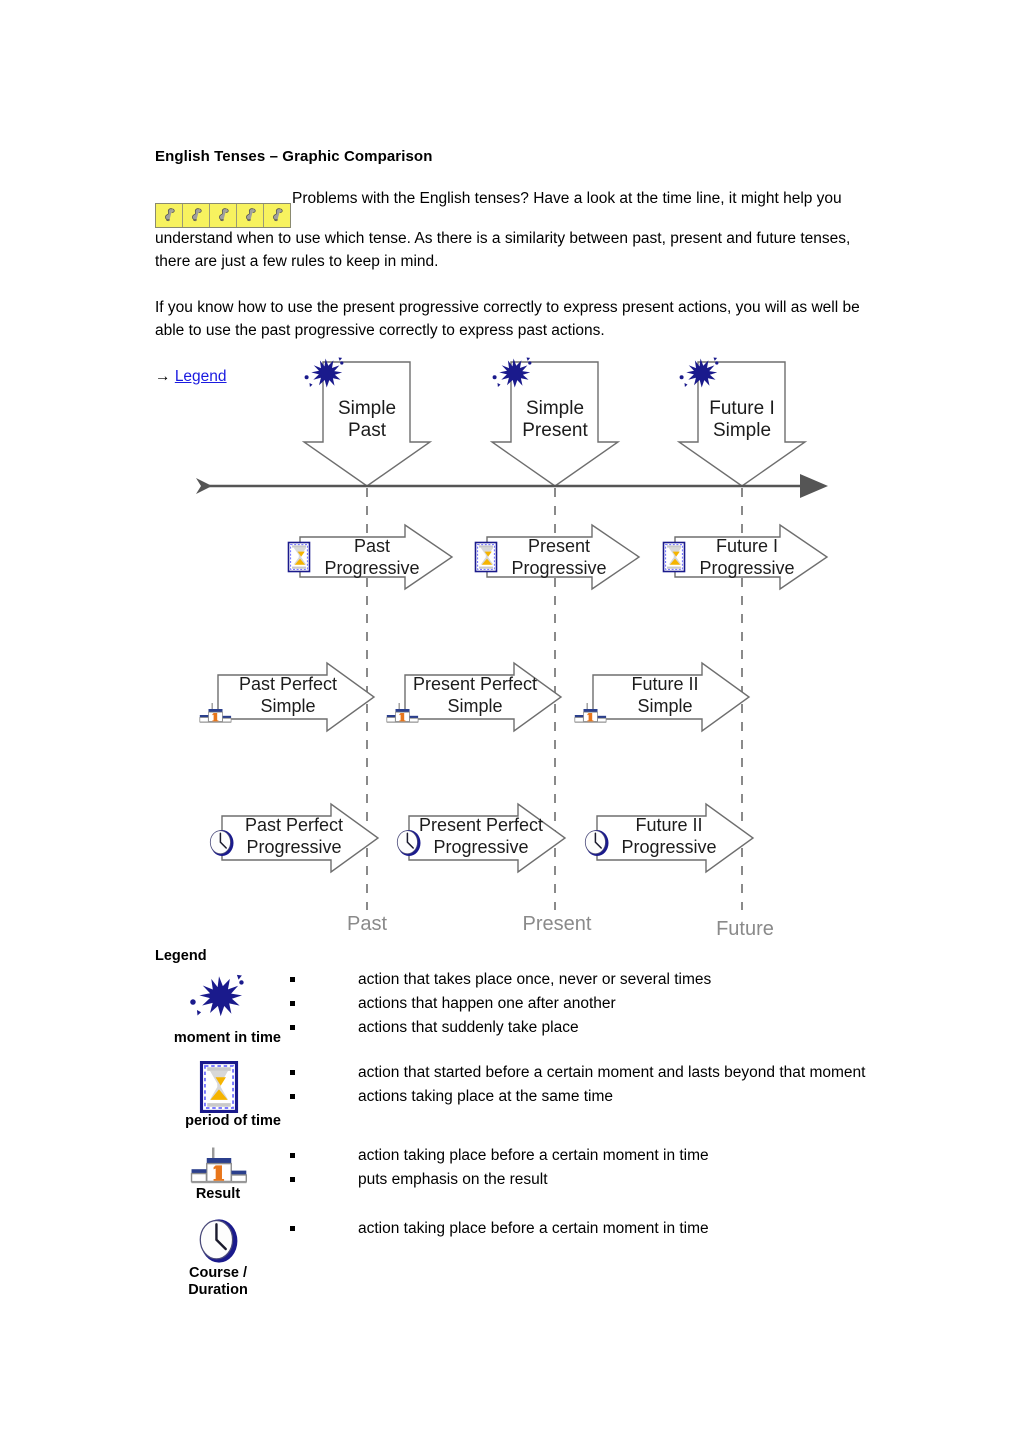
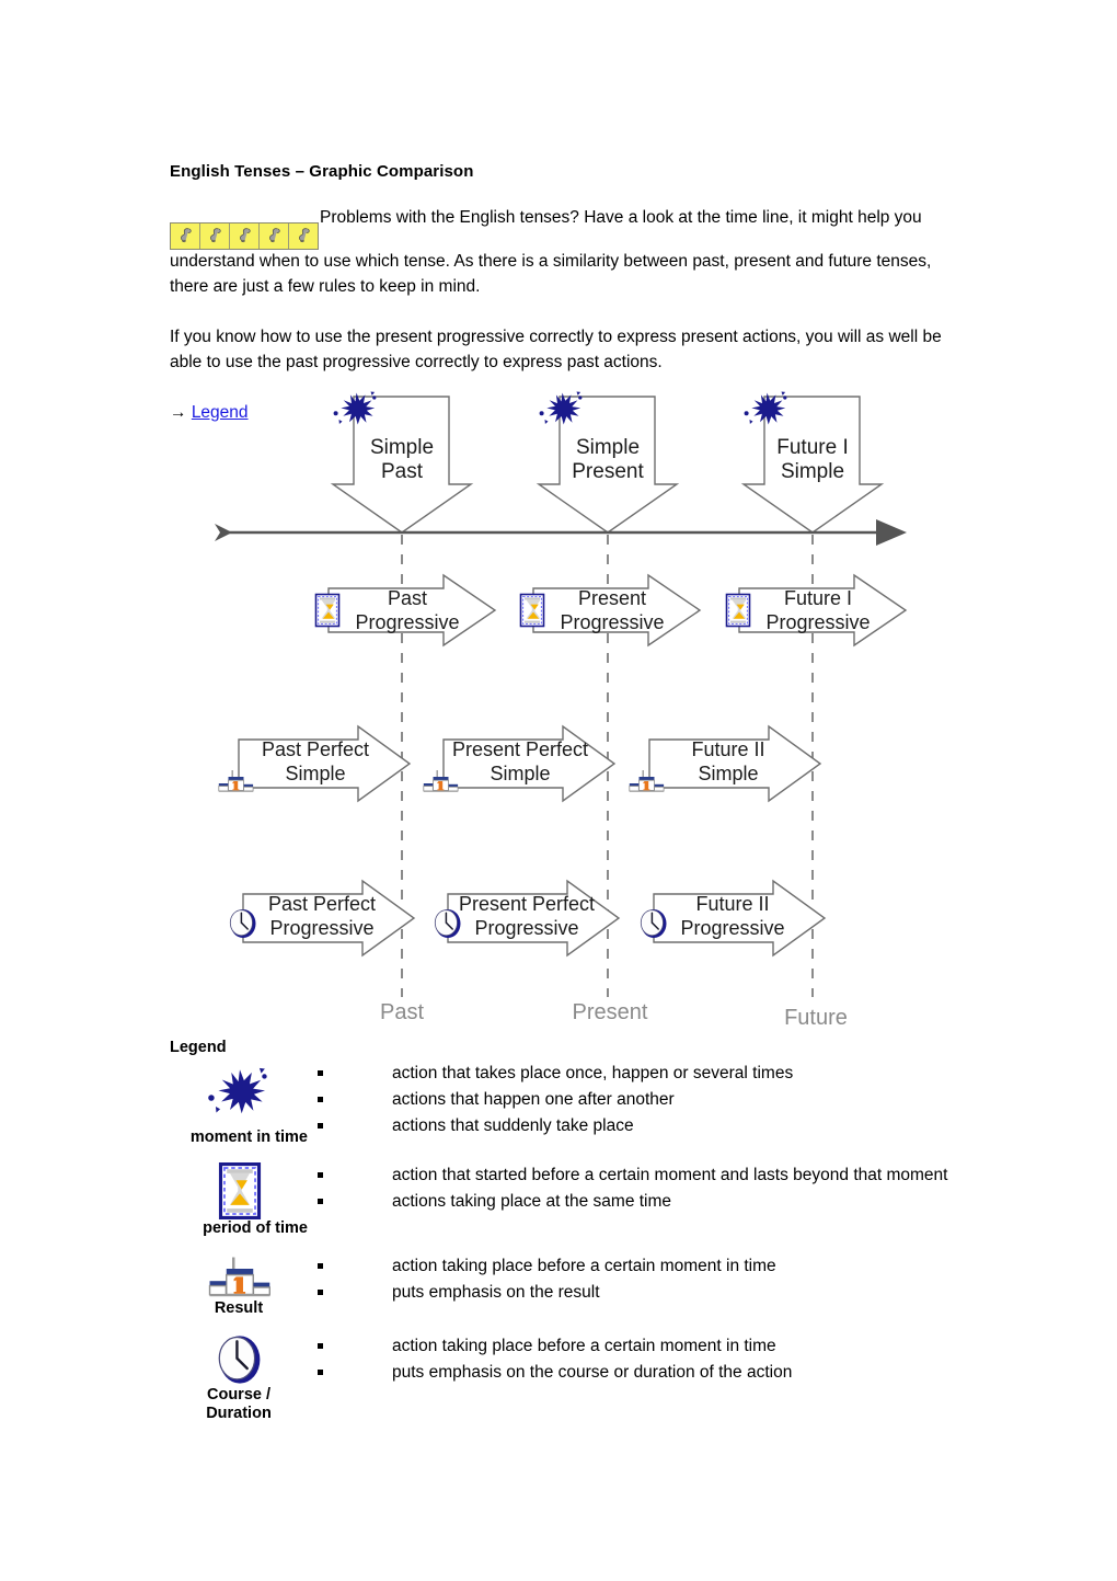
  English Tenses – Graphic Comparison
  Problems with the English tenses? Have a look at the time line, it might help you understand when to use which tense. As there is a similarity between past, present and future tenses, there are just a few rules to keep in mind.
  If you know how to use the present progressive correctly to express present actions, you will as well be able to use the past progressive correctly to express past actions.
  → Legend
  Simple
  Past
  Simple
  Present
  Future I
  Simple
  Past
  Progressive
  Present
  Progressive
  Future I
  Progressive
  Past Perfect
  Simple
  Present Perfect
  Simple
  Future II
  Simple
  Past Perfect
  Progressive
  Present Perfect
  Progressive
  Future II
  Progressive
  Past
  Present
  Future
  Legend
  moment in time
- action that takes place once, never or several times
+ action that takes place once, happen or several times
  actions that happen one after another
  actions that suddenly take place
  period of time
  action that started before a certain moment and lasts beyond that moment
  actions taking place at the same time
  Result
  action taking place before a certain moment in time
  puts emphasis on the result
  Course /
  Duration
  action taking place before a certain moment in time
+ puts emphasis on the course or duration of the action
